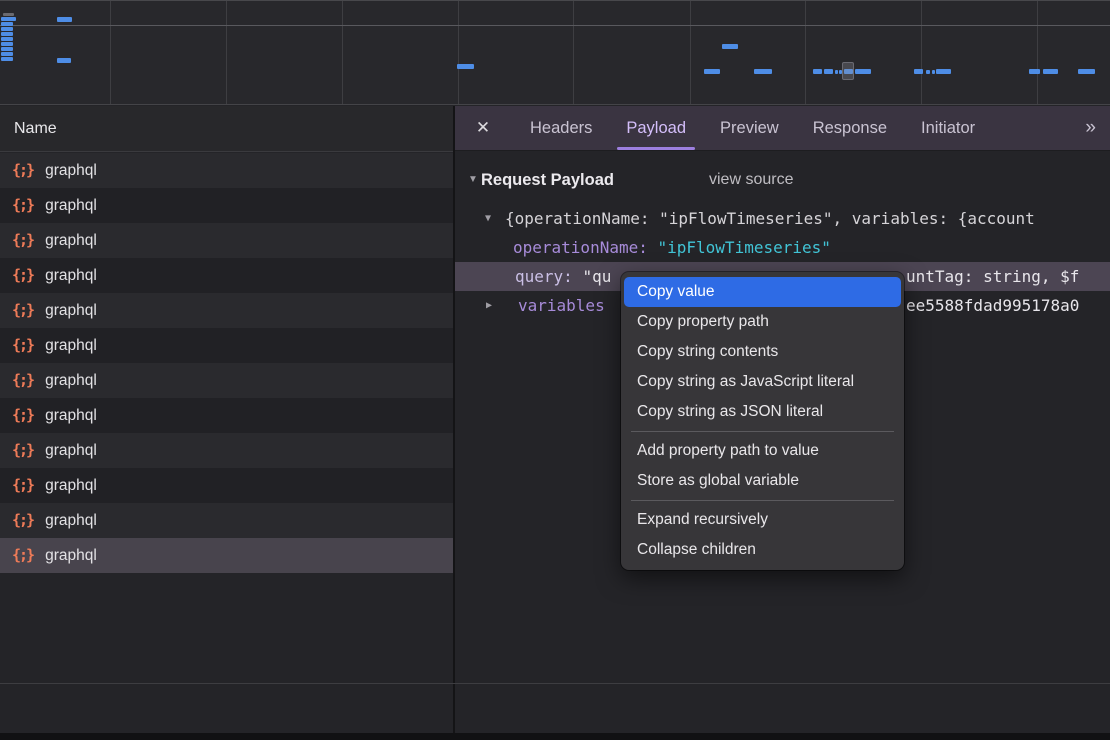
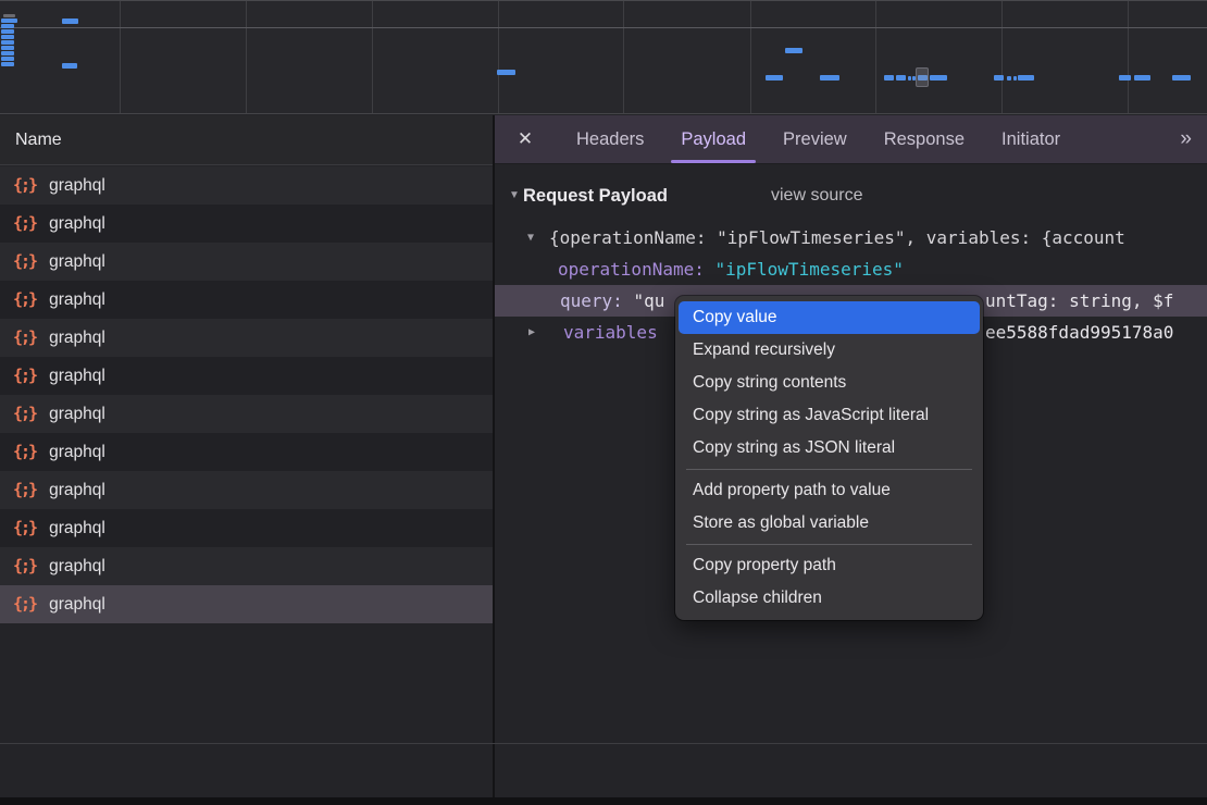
  Name
  {;} graphql
  {;} graphql
  {;} graphql
  {;} graphql
  {;} graphql
  {;} graphql
  {;} graphql
  {;} graphql
  {;} graphql
  {;} graphql
  {;} graphql
  {;} graphql
  ✕
  Headers
  Payload
  Preview
  Response
  Initiator
  »
  ▼
  Request Payload
  view source
  ▼
  {operationName: "ipFlowTimeseries", variables: {account
  operationName: "ipFlowTimeseries"
  query: "qu
  untTag: string, $f
  ▶
  variables
  ee5588fdad995178a0
  Copy value
- Copy property path
+ Expand recursively
  Copy string contents
  Copy string as JavaScript literal
  Copy string as JSON literal
  Add property path to value
  Store as global variable
- Expand recursively
+ Copy property path
  Collapse children
